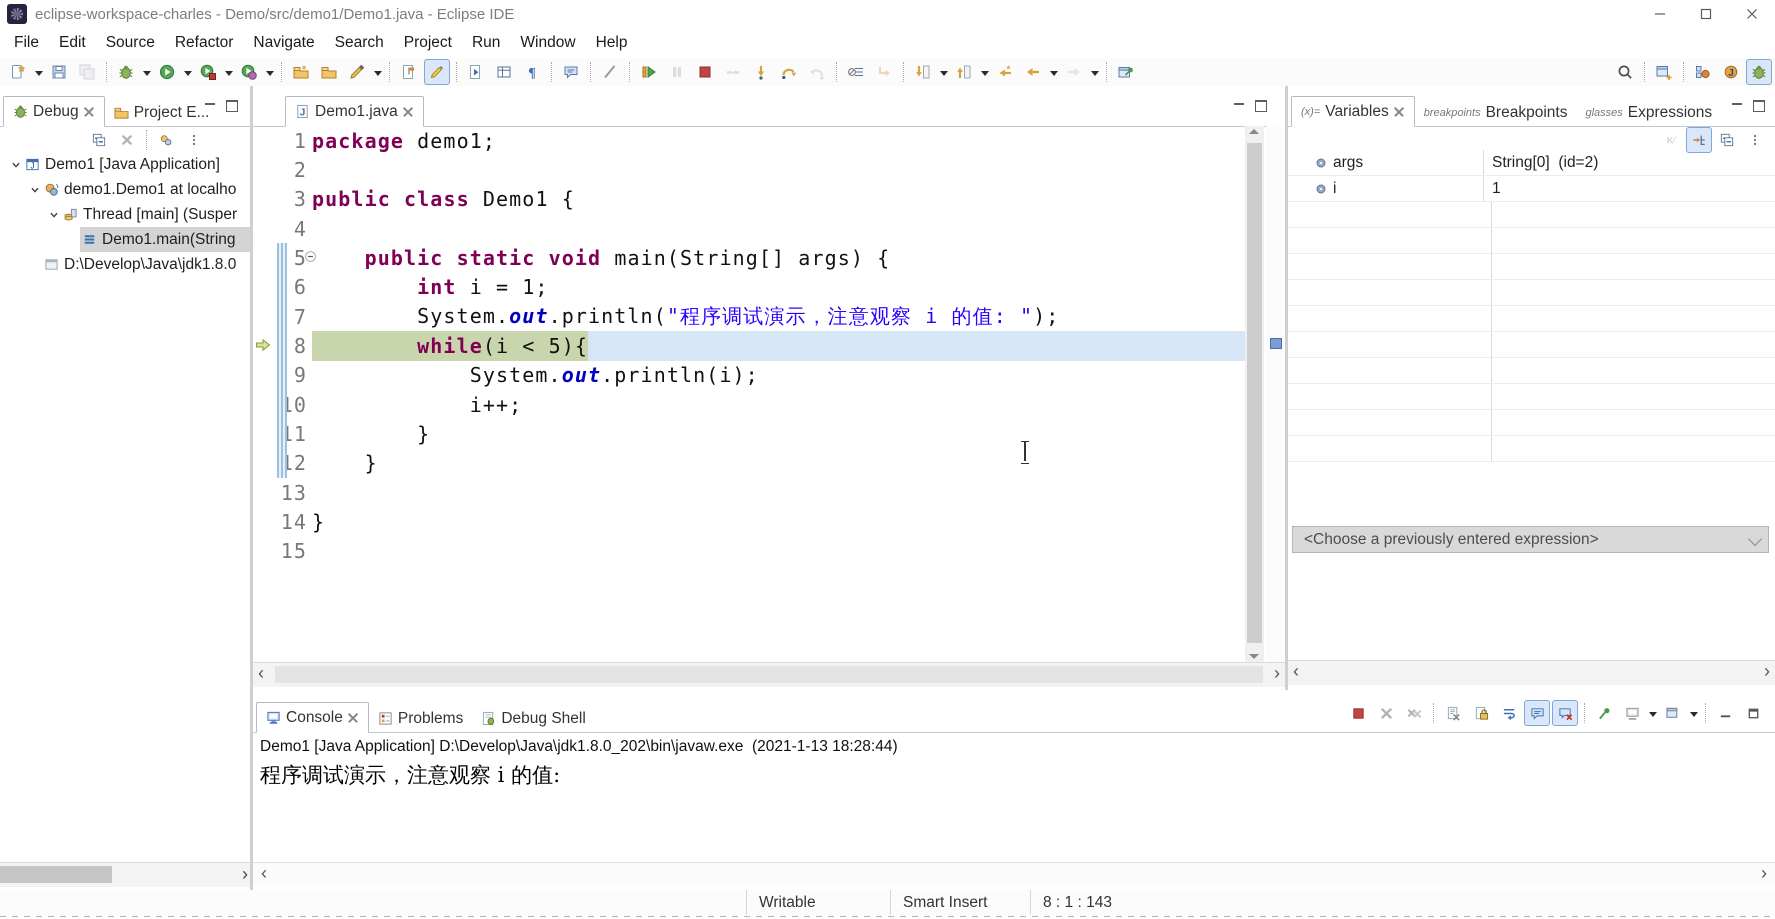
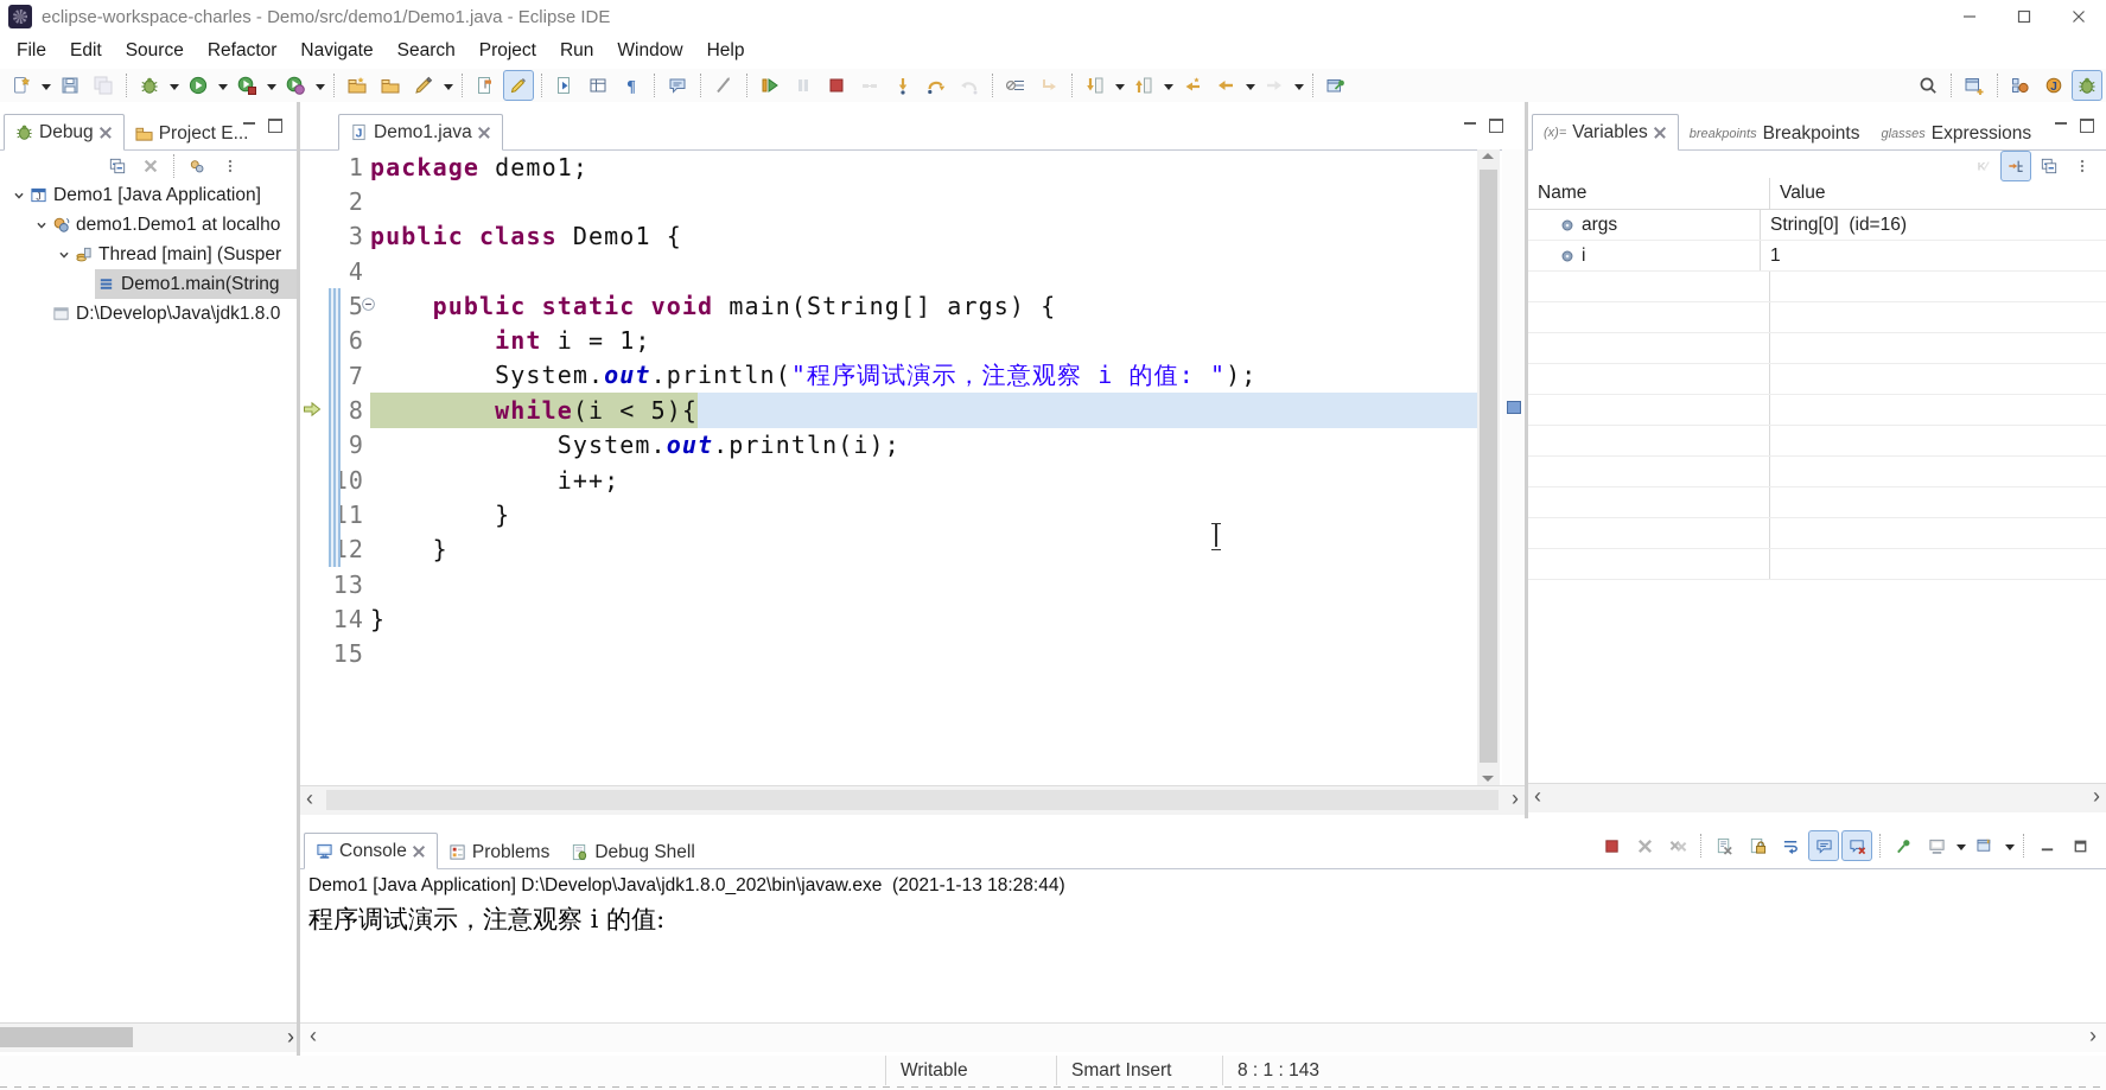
  eclipse-workspace-charles - Demo/src/demo1/Demo1.java - Eclipse IDE
  File
  Edit
  Source
  Refactor
  Navigate
  Search
  Project
  Run
  Window
  Help
  J
  ¶
  Debug
  Project E...
  J
  Demo1 [Java Application]
  demo1.Demo1 at localho
  Thread [main] (Susper
  Demo1.main(String
  D:\Develop\Java\jdk1.8.0
  ›
  J
  Demo1.java
  1
  package demo1;
  2
  3
  public class Demo1 {
  4
  5
  public static void main(String[] args) {
  6
  int i = 1;
  7
  System.out.println("程序调试演示，注意观察 i 的值: ");
  8
  while
  (i < 5){
  9
  System.out.println(i);
  10
  i++;
  11
  }
  12
  }
  13
  14
  }
  15
  ‹
  ›
  (x)=
  Variables
  breakpoints
  Breakpoints
  glasses
  Expressions
  K
+ Name
+ Value
  args
- String[0] (id=2)
+ String[0] (id=16)
  i
  1
- <Choose a previously entered expression>
  ‹
  ›
  Console
  Problems
  Debug Shell
  Demo1 [Java Application] D:\Develop\Java\jdk1.8.0_202\bin\javaw.exe (2021-1-13 18:28:44)
  程序调试演示，注意观察 i 的值:
  ‹
  ›
  Writable
  Smart Insert
  8 : 1 : 143
